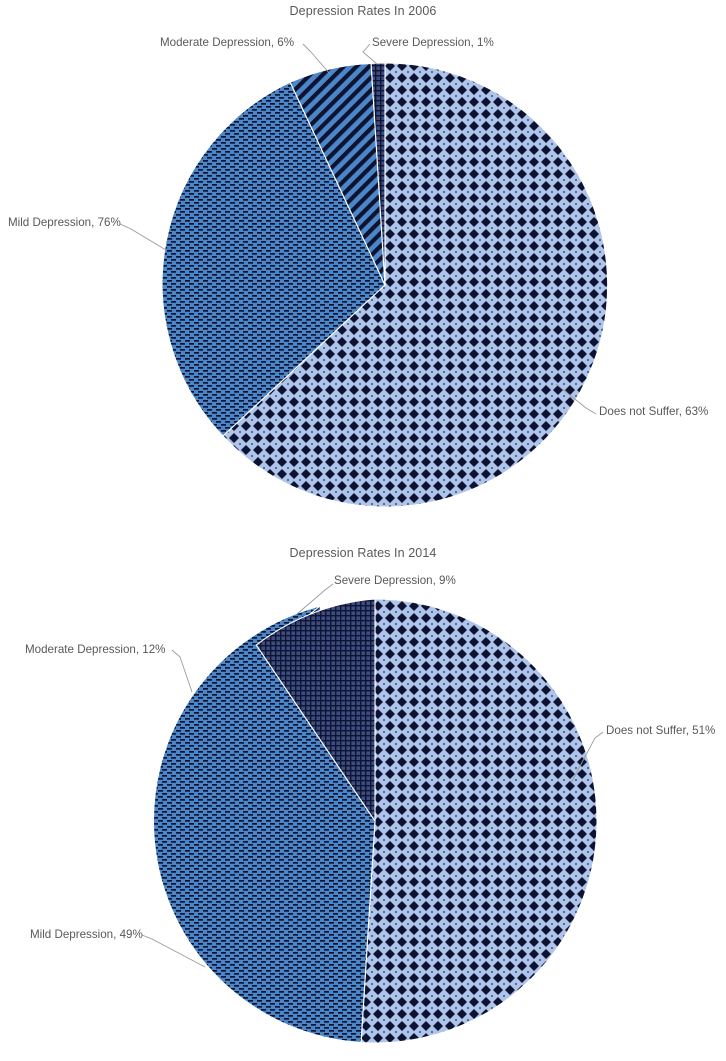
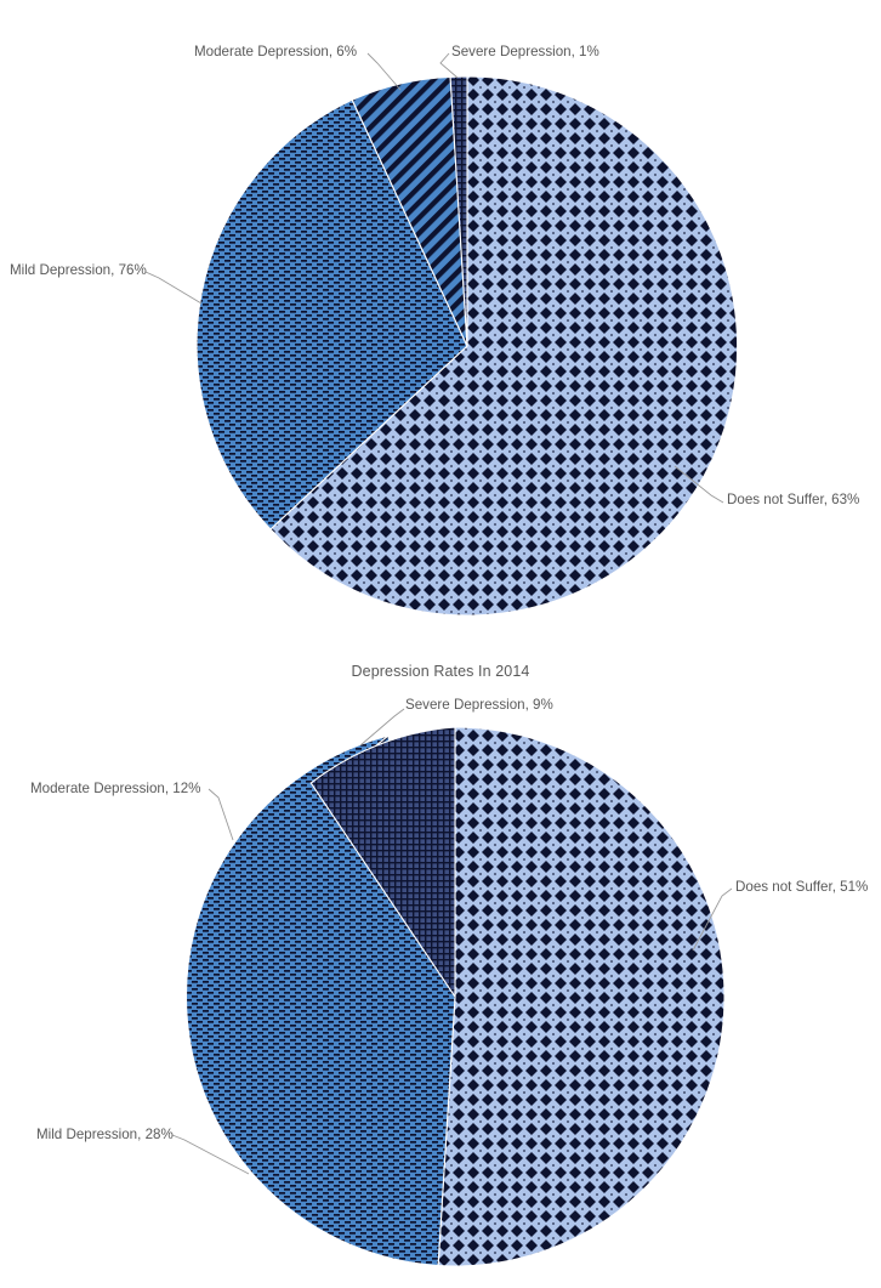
- Depression Rates In 2006
  Moderate Depression, 6%
  Severe Depression, 1%
  Mild Depression, 76%
  Does not Suffer, 63%
  Depression Rates In 2014
  Severe Depression, 9%
  Moderate Depression, 12%
- Mild Depression, 49%
+ Mild Depression, 28%
  Does not Suffer, 51%
